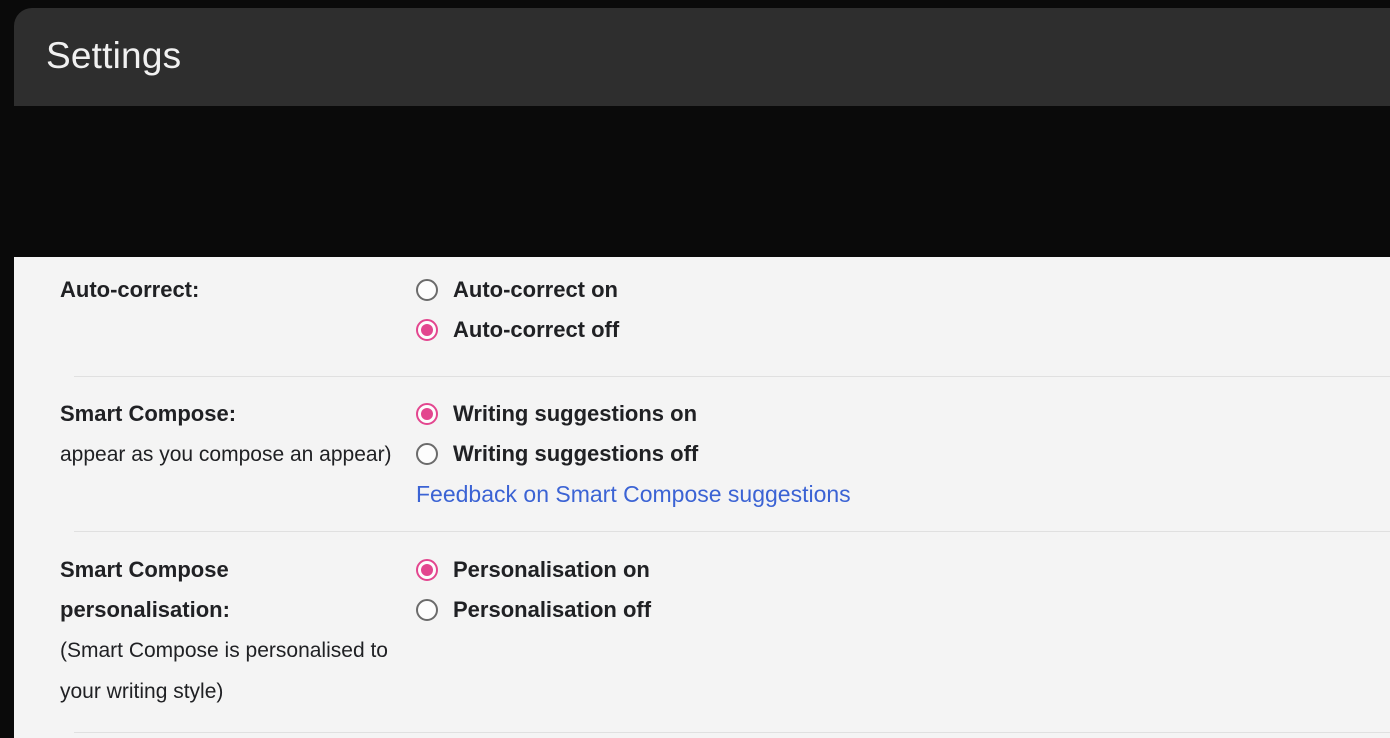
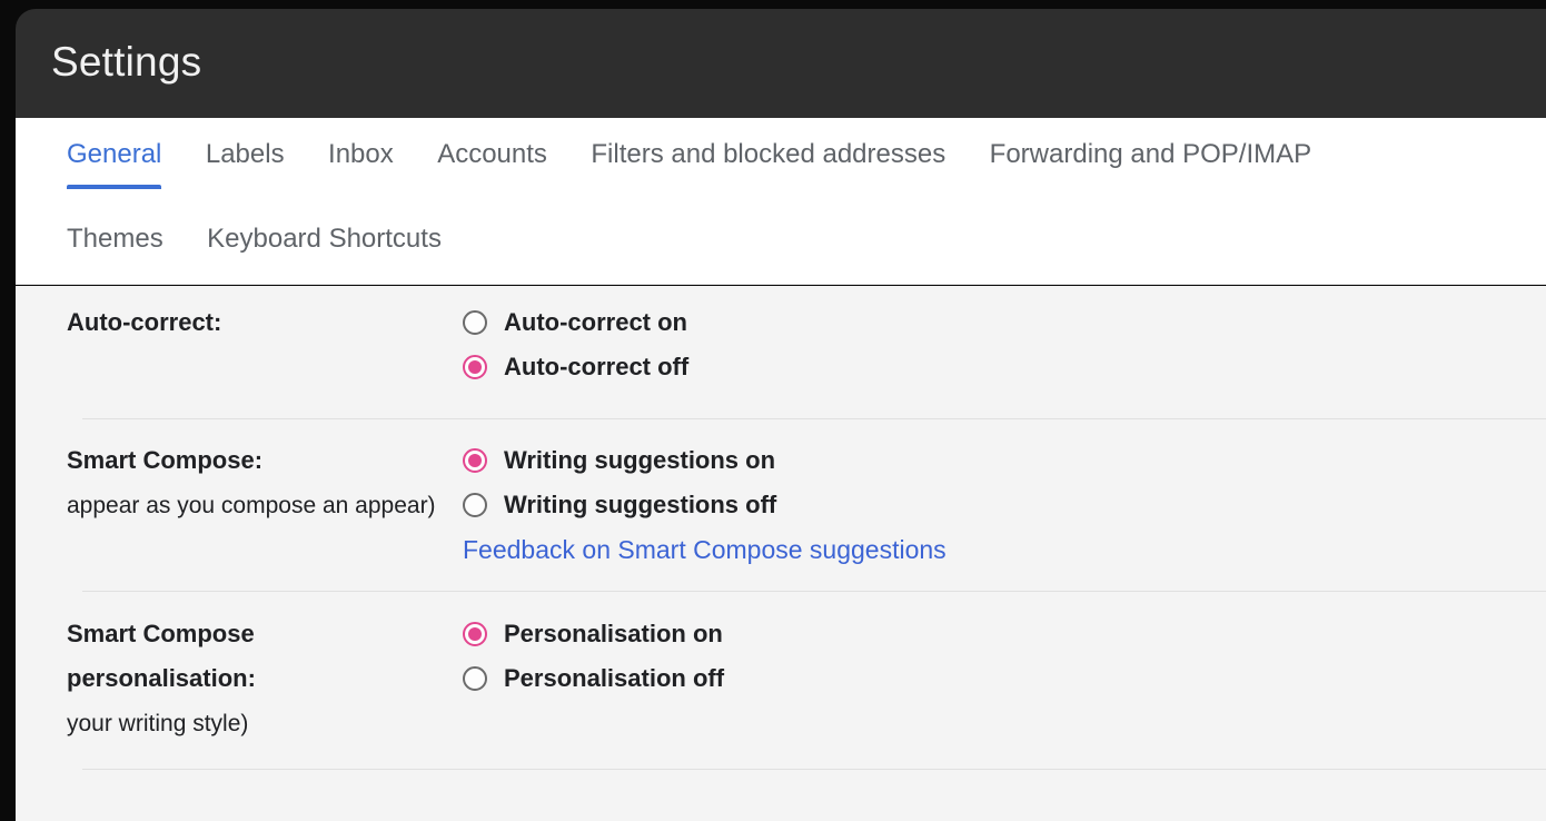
  Settings
+ General Labels Inbox Accounts Filters and blocked addresses Forwarding and POP/IMAP
+ Themes Keyboard Shortcuts
  Auto-correct:
  Auto-correct on
  Auto-correct off
  Smart Compose:
  appear as you compose an appear)
  Writing suggestions on
  Writing suggestions off
  Feedback on Smart Compose suggestions
  Smart Compose
  personalisation:
- (Smart Compose is personalised to
  your writing style)
  Personalisation on
  Personalisation off
